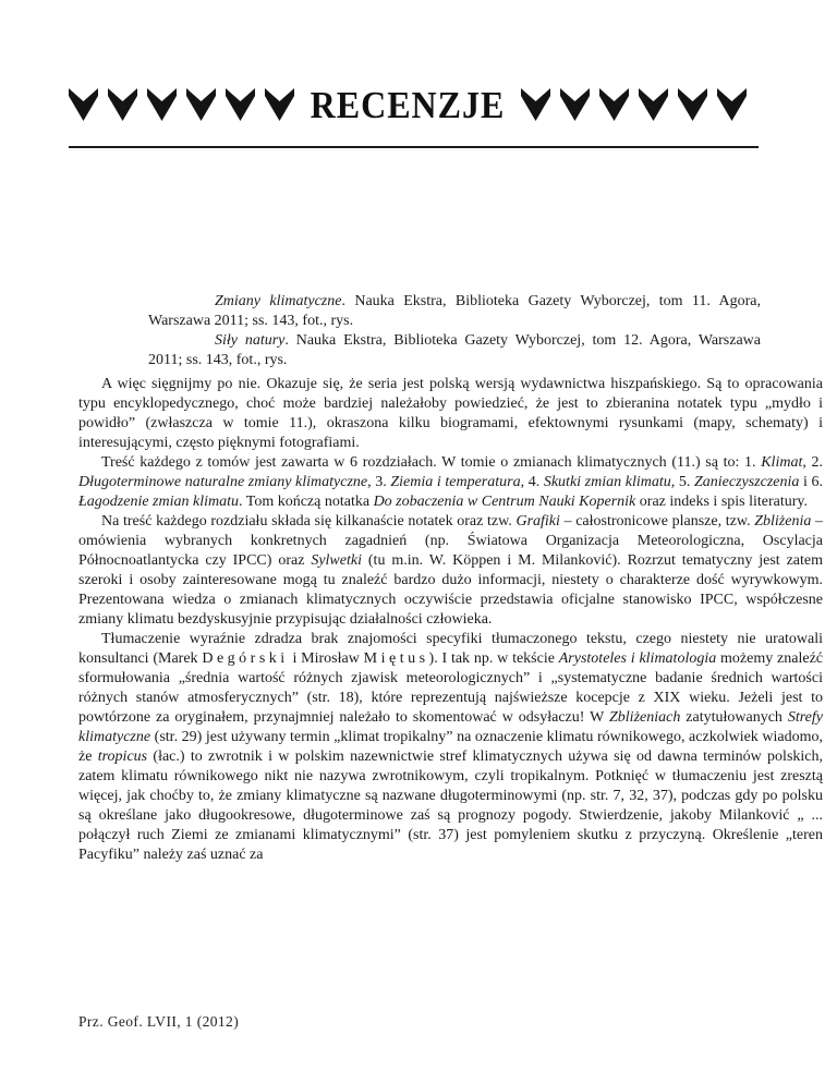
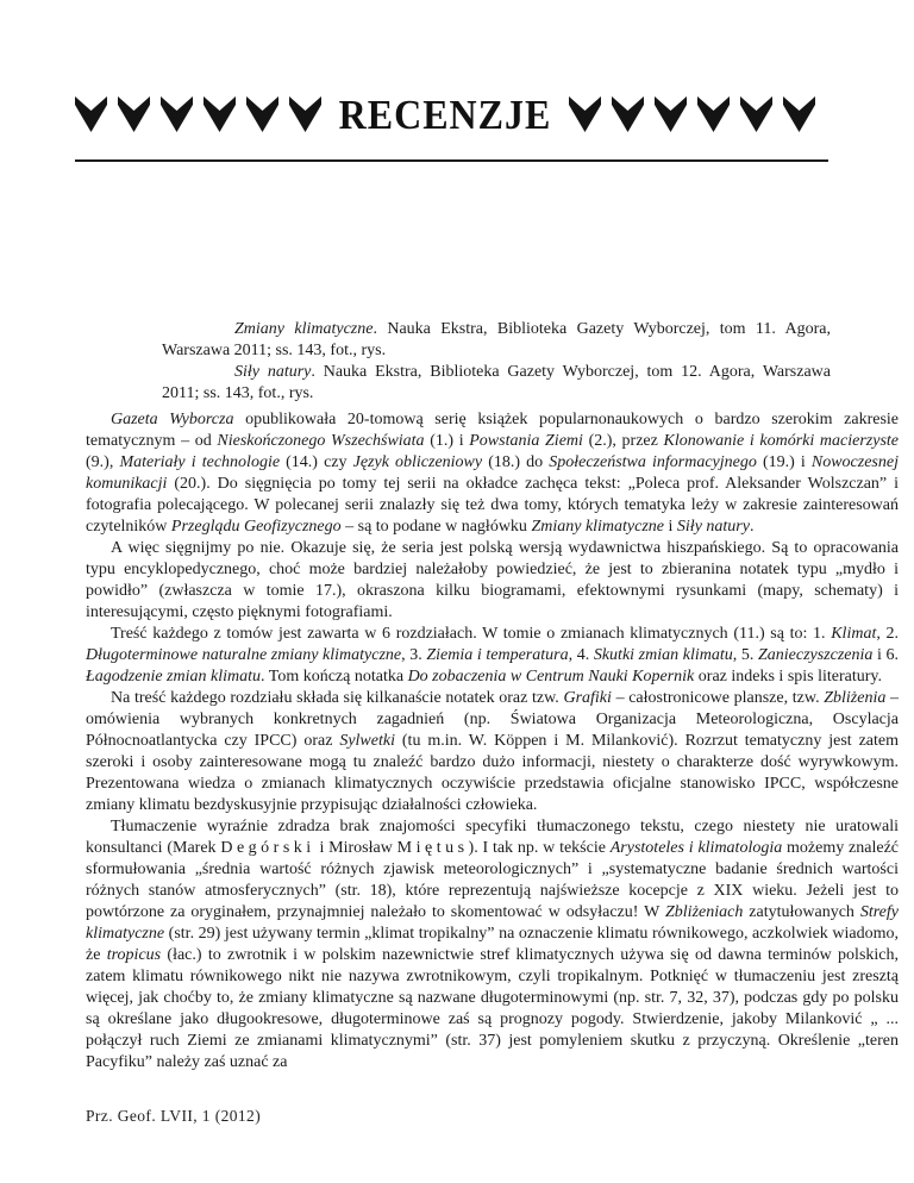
  RECENZJE
  Zmiany klimatyczne. Nauka Ekstra, Biblioteka Gazety Wyborczej, tom 11. Agora, Warszawa 2011; ss. 143, fot., rys.
  Siły natury. Nauka Ekstra, Biblioteka Gazety Wyborczej, tom 12. Agora, Warszawa 2011; ss. 143, fot., rys.
+ Gazeta Wyborcza opublikowała 20-tomową serię książek popularnonaukowych o bardzo szerokim zakresie tematycznym – od Nieskończonego Wszechświata (1.) i Powstania Ziemi (2.), przez Klonowanie i komórki macierzyste (9.), Materiały i technologie (14.) czy Język obliczeniowy (18.) do Społeczeństwa informacyjnego (19.) i Nowoczesnej komunikacji (20.). Do sięgnięcia po tomy tej serii na okładce zachęca tekst: „Poleca prof. Aleksander Wolszczan” i fotografia polecającego. W polecanej serii znalazły się też dwa tomy, których tematyka leży w zakresie zainteresowań czytelników Przeglądu Geofizycznego – są to podane w nagłówku Zmiany klimatyczne i Siły natury.
- A więc sięgnijmy po nie. Okazuje się, że seria jest polską wersją wydawnictwa hiszpańskiego. Są to opracowania typu encyklopedycznego, choć może bardziej należałoby powiedzieć, że jest to zbieranina notatek typu „mydło i powidło” (zwłaszcza w tomie 11.), okraszona kilku biogramami, efektownymi rysunkami (mapy, schematy) i interesującymi, często pięknymi fotografiami.
+ A więc sięgnijmy po nie. Okazuje się, że seria jest polską wersją wydawnictwa hiszpańskiego. Są to opracowania typu encyklopedycznego, choć może bardziej należałoby powiedzieć, że jest to zbieranina notatek typu „mydło i powidło” (zwłaszcza w tomie 17.), okraszona kilku biogramami, efektownymi rysunkami (mapy, schematy) i interesującymi, często pięknymi fotografiami.
  Treść każdego z tomów jest zawarta w 6 rozdziałach. W tomie o zmianach klimatycznych (11.) są to: 1. Klimat, 2. Długoterminowe naturalne zmiany klimatyczne, 3. Ziemia i temperatura, 4. Skutki zmian klimatu, 5. Zanieczyszczenia i 6. Łagodzenie zmian klimatu. Tom kończą notatka Do zobaczenia w Centrum Nauki Kopernik oraz indeks i spis literatury.
  Na treść każdego rozdziału składa się kilkanaście notatek oraz tzw. Grafiki – całostronicowe plansze, tzw. Zbliżenia – omówienia wybranych konkretnych zagadnień (np. Światowa Organizacja Meteorologiczna, Oscylacja Północnoatlantycka czy IPCC) oraz Sylwetki (tu m.in. W. Köppen i M. Milanković). Rozrzut tematyczny jest zatem szeroki i osoby zainteresowane mogą tu znaleźć bardzo dużo informacji, niestety o charakterze dość wyrywkowym. Prezentowana wiedza o zmianach klimatycznych oczywiście przedstawia oficjalne stanowisko IPCC, współczesne zmiany klimatu bezdyskusyjnie przypisując działalności człowieka.
  Tłumaczenie wyraźnie zdradza brak znajomości specyfiki tłumaczonego tekstu, czego niestety nie uratowali konsultanci (Marek Degórski i Mirosław Miętus). I tak np. w tekście Arystoteles i klimatologia możemy znaleźć sformułowania „średnia wartość różnych zjawisk meteorologicznych” i „systematyczne badanie średnich wartości różnych stanów atmosferycznych” (str. 18), które reprezentują najświeższe kocepcje z XIX wieku. Jeżeli jest to powtórzone za oryginałem, przynajmniej należało to skomentować w odsyłaczu! W Zbliżeniach zatytułowanych Strefy klimatyczne (str. 29) jest używany termin „klimat tropikalny” na oznaczenie klimatu równikowego, aczkolwiek wiadomo, że tropicus (łac.) to zwrotnik i w polskim nazewnictwie stref klimatycznych używa się od dawna terminów polskich, zatem klimatu równikowego nikt nie nazywa zwrotnikowym, czyli tropikalnym. Potknięć w tłumaczeniu jest zresztą więcej, jak choćby to, że zmiany klimatyczne są nazwane długoterminowymi (np. str. 7, 32, 37), podczas gdy po polsku są określane jako długookresowe, długoterminowe zaś są prognozy pogody. Stwierdzenie, jakoby Milanković „ ... połączył ruch Ziemi ze zmianami klimatycznymi” (str. 37) jest pomyleniem skutku z przyczyną. Określenie „teren Pacyfiku” należy zaś uznać za
  Prz. Geof. LVII, 1 (2012)
